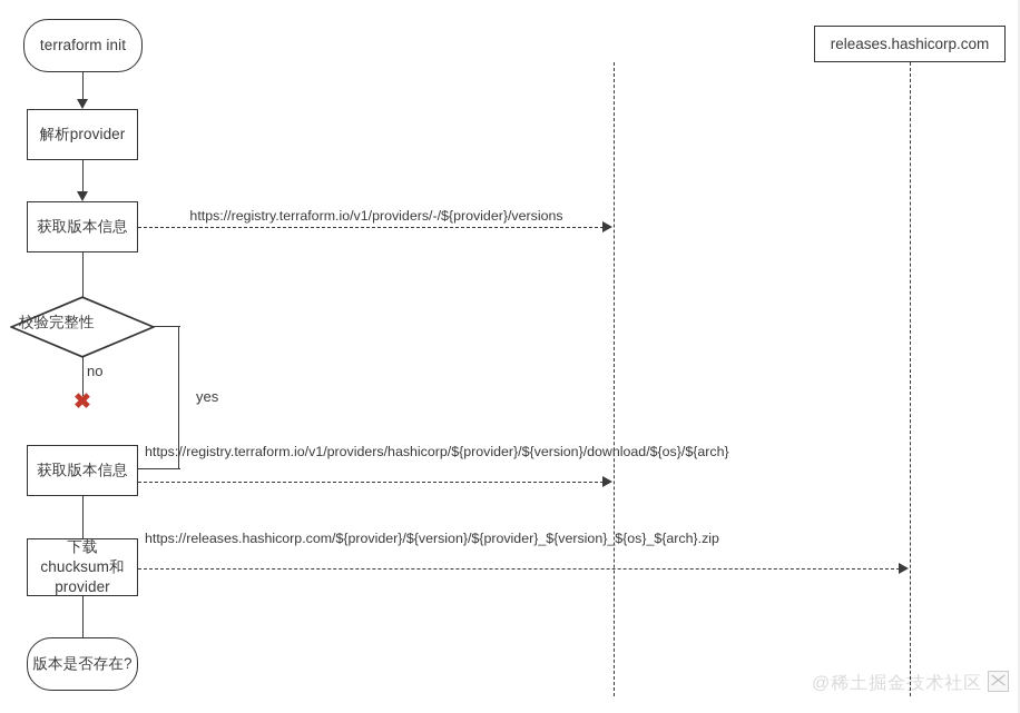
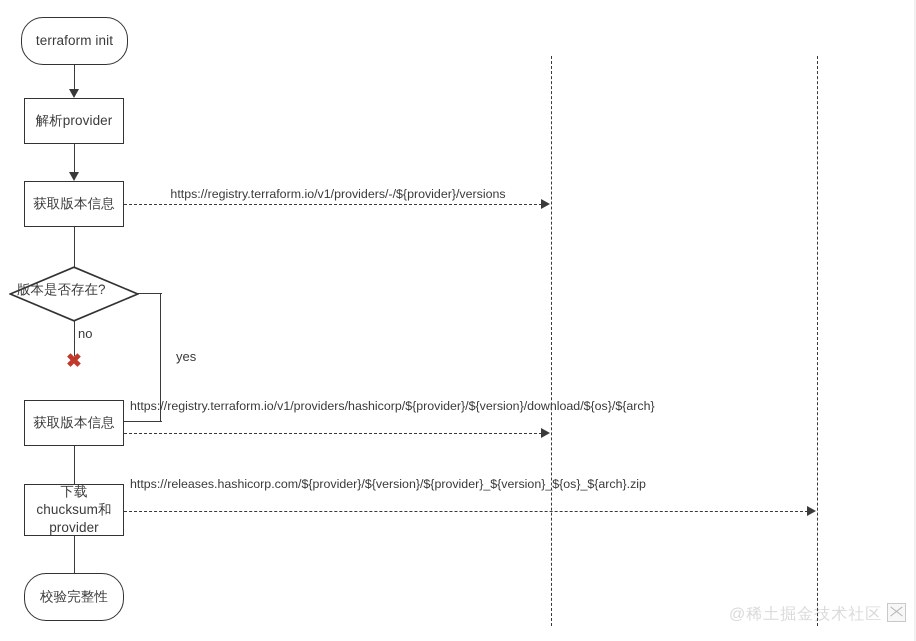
  @稀土掘金技术社区
- releases.hashicorp.com
  terraform init
  解析provider
  获取版本信息
  https://registry.terraform.io/v1/providers/-/${provider}/versions
- 校验完整性
+ 版本是否存在?
  no
  ✖
  yes
  获取版本信息
  https://registry.terraform.io/v1/providers/hashicorp/${provider}/${version}/download/${os}/${arch}
  下载
  chucksum和
  provider
  https://releases.hashicorp.com/${provider}/${version}/${provider}_${version}_${os}_${arch}.zip
- 版本是否存在?
+ 校验完整性
